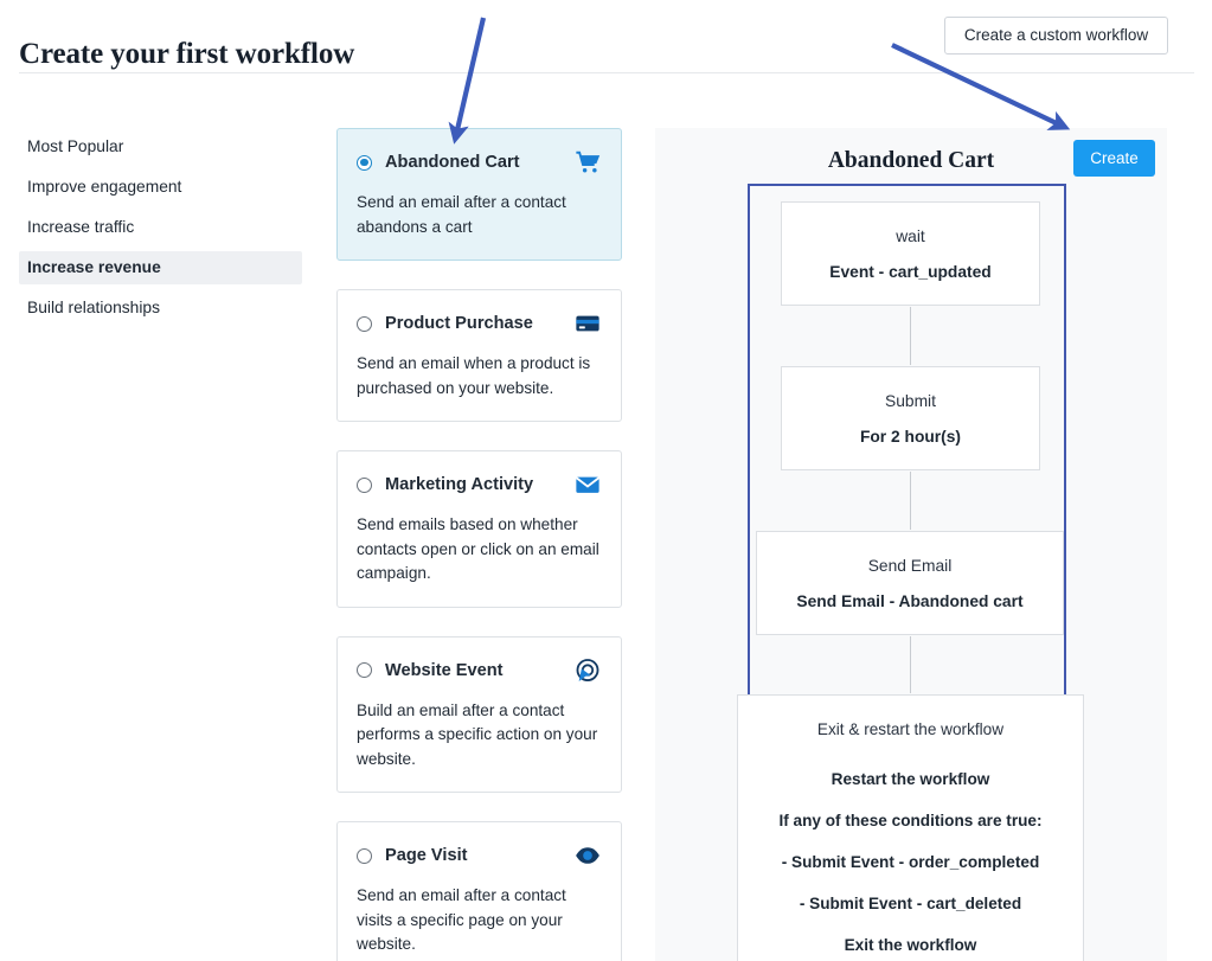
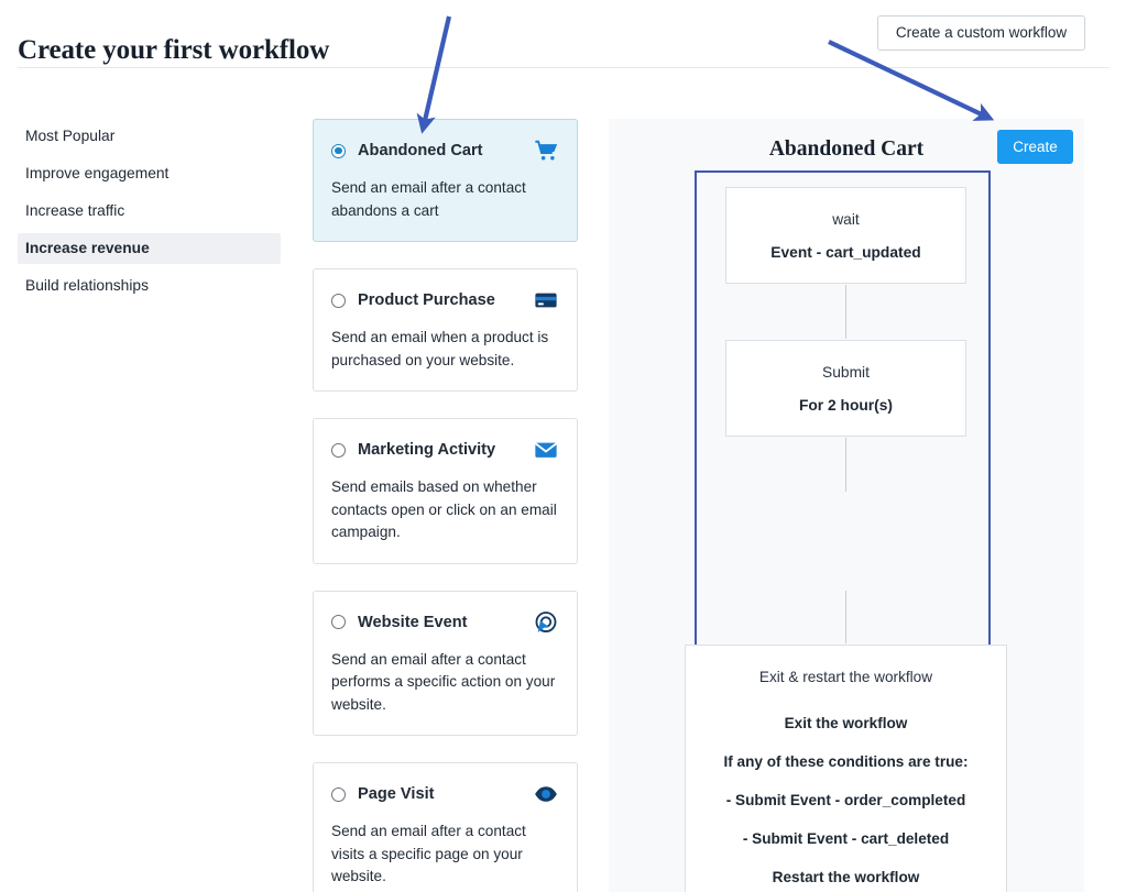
  Create your first workflow
  Create a custom workflow
  Most Popular
  Improve engagement
  Increase traffic
  Increase revenue
  Build relationships
  Abandoned Cart
  Send an email after a contact abandons a cart
  Product Purchase
  Send an email when a product is purchased on your website.
  Marketing Activity
  Send emails based on whether contacts open or click on an email campaign.
  Website Event
- Build an email after a contact performs a specific action on your website.
+ Send an email after a contact performs a specific action on your website.
  Page Visit
  Send an email after a contact visits a specific page on your website.
  Abandoned Cart
  wait
  Event - cart_updated
  Submit
  For 2 hour(s)
- Send Email
- Send Email - Abandoned cart
  Exit & restart the workflow
- Restart the workflow
+ Exit the workflow
  If any of these conditions are true:
  - Submit Event - order_completed
  - Submit Event - cart_deleted
- Exit the workflow
+ Restart the workflow
  Create
